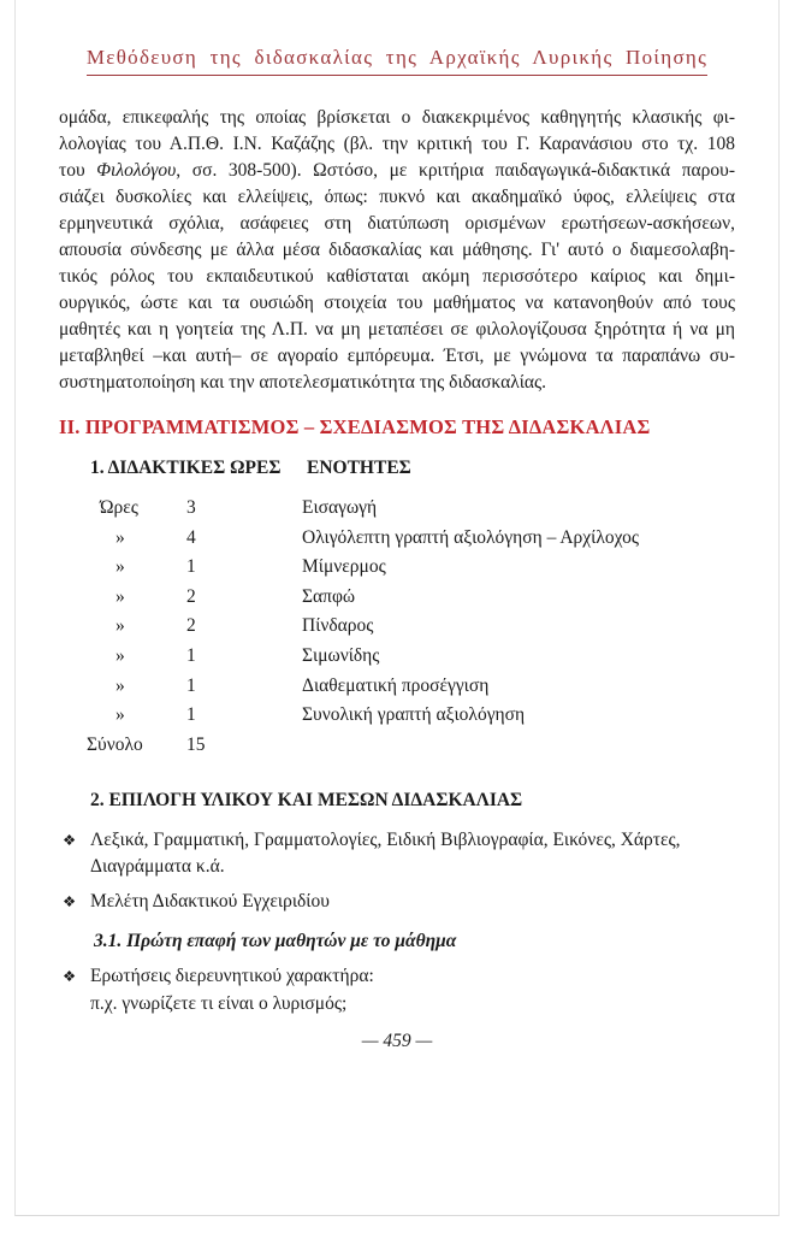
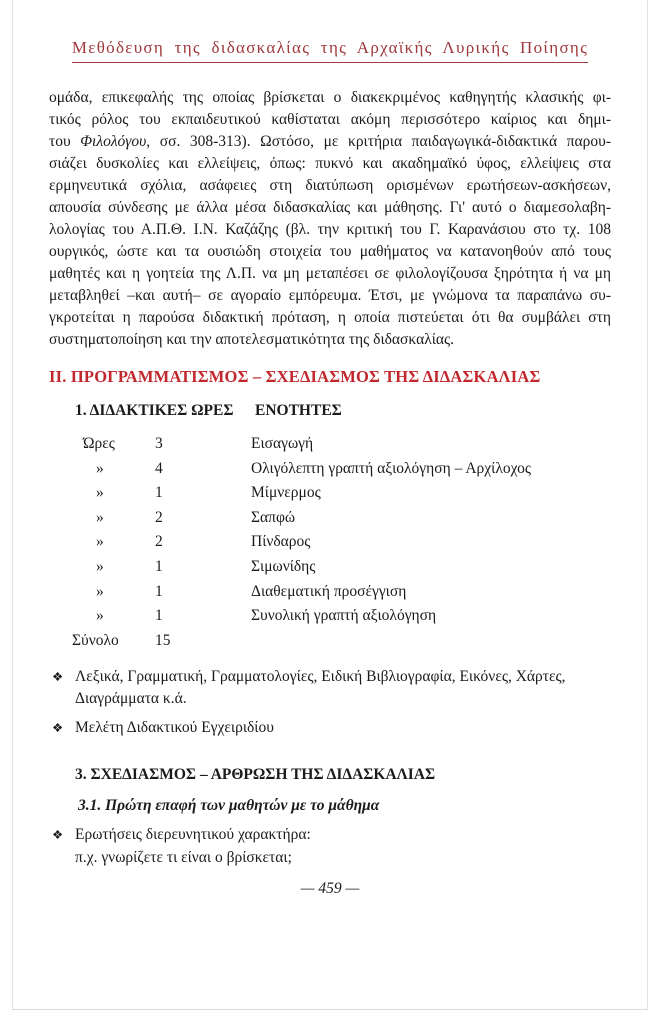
  Μεθόδευση της διδασκαλίας της Αρχαϊκής Λυρικής Ποίησης
  ομάδα, επικεφαλής της οποίας βρίσκεται ο διακεκριμένος καθηγητής κλασικής φι-
- λολογίας του Α.Π.Θ. Ι.Ν. Καζάζης (βλ. την κριτική του Γ. Καρανάσιου στο τχ. 108
+ τικός ρόλος του εκπαιδευτικού καθίσταται ακόμη περισσότερο καίριος και δημι-
- του Φιλολόγου, σσ. 308-500). Ωστόσο, με κριτήρια παιδαγωγικά-διδακτικά παρου-
+ του Φιλολόγου, σσ. 308-313). Ωστόσο, με κριτήρια παιδαγωγικά-διδακτικά παρου-
  σιάζει δυσκολίες και ελλείψεις, όπως: πυκνό και ακαδημαϊκό ύφος, ελλείψεις στα
  ερμηνευτικά σχόλια, ασάφειες στη διατύπωση ορισμένων ερωτήσεων-ασκήσεων,
  απουσία σύνδεσης με άλλα μέσα διδασκαλίας και μάθησης. Γι' αυτό ο διαμεσολαβη-
- τικός ρόλος του εκπαιδευτικού καθίσταται ακόμη περισσότερο καίριος και δημι-
+ λολογίας του Α.Π.Θ. Ι.Ν. Καζάζης (βλ. την κριτική του Γ. Καρανάσιου στο τχ. 108
  ουργικός, ώστε και τα ουσιώδη στοιχεία του μαθήματος να κατανοηθούν από τους
  μαθητές και η γοητεία της Λ.Π. να μη μεταπέσει σε φιλολογίζουσα ξηρότητα ή να μη
  μεταβληθεί –και αυτή– σε αγοραίο εμπόρευμα. Έτσι, με γνώμονα τα παραπάνω συ-
+ γκροτείται η παρούσα διδακτική πρόταση, η οποία πιστεύεται ότι θα συμβάλει στη
  συστηματοποίηση και την αποτελεσματικότητα της διδασκαλίας.
  ΙΙ. ΠΡΟΓΡΑΜΜΑΤΙΣΜΟΣ – ΣΧΕΔΙΑΣΜΟΣ ΤΗΣ ΔΙΔΑΣΚΑΛΙΑΣ
  1. ΔΙΔΑΚΤΙΚΕΣ ΩΡΕΣ
  ΕΝΟΤΗΤΕΣ
  Ώρες
  3
  Εισαγωγή
  »
  4
  Ολιγόλεπτη γραπτή αξιολόγηση – Αρχίλοχος
  »
  1
  Μίμνερμος
  »
  2
  Σαπφώ
  »
  2
  Πίνδαρος
  »
  1
  Σιμωνίδης
  »
  1
  Διαθεματική προσέγγιση
  »
  1
  Συνολική γραπτή αξιολόγηση
  Σύνολο
  15
- 2. ΕΠΙΛΟΓΗ ΥΛΙΚΟΥ ΚΑΙ ΜΕΣΩΝ ΔΙΔΑΣΚΑΛΙΑΣ
  ❖
  Λεξικά, Γραμματική, Γραμματολογίες, Ειδική Βιβλιογραφία, Εικόνες, Χάρτες, Διαγράμματα κ.ά.
  ❖
  Μελέτη Διδακτικού Εγχειριδίου
+ 3. ΣΧΕΔΙΑΣΜΟΣ – ΑΡΘΡΩΣΗ ΤΗΣ ΔΙΔΑΣΚΑΛΙΑΣ
  3.1. Πρώτη επαφή των μαθητών με το μάθημα
  ❖
  Ερωτήσεις διερευνητικού χαρακτήρα:
- π.χ. γνωρίζετε τι είναι ο λυρισμός;
+ π.χ. γνωρίζετε τι είναι ο βρίσκεται;
  — 459 —
